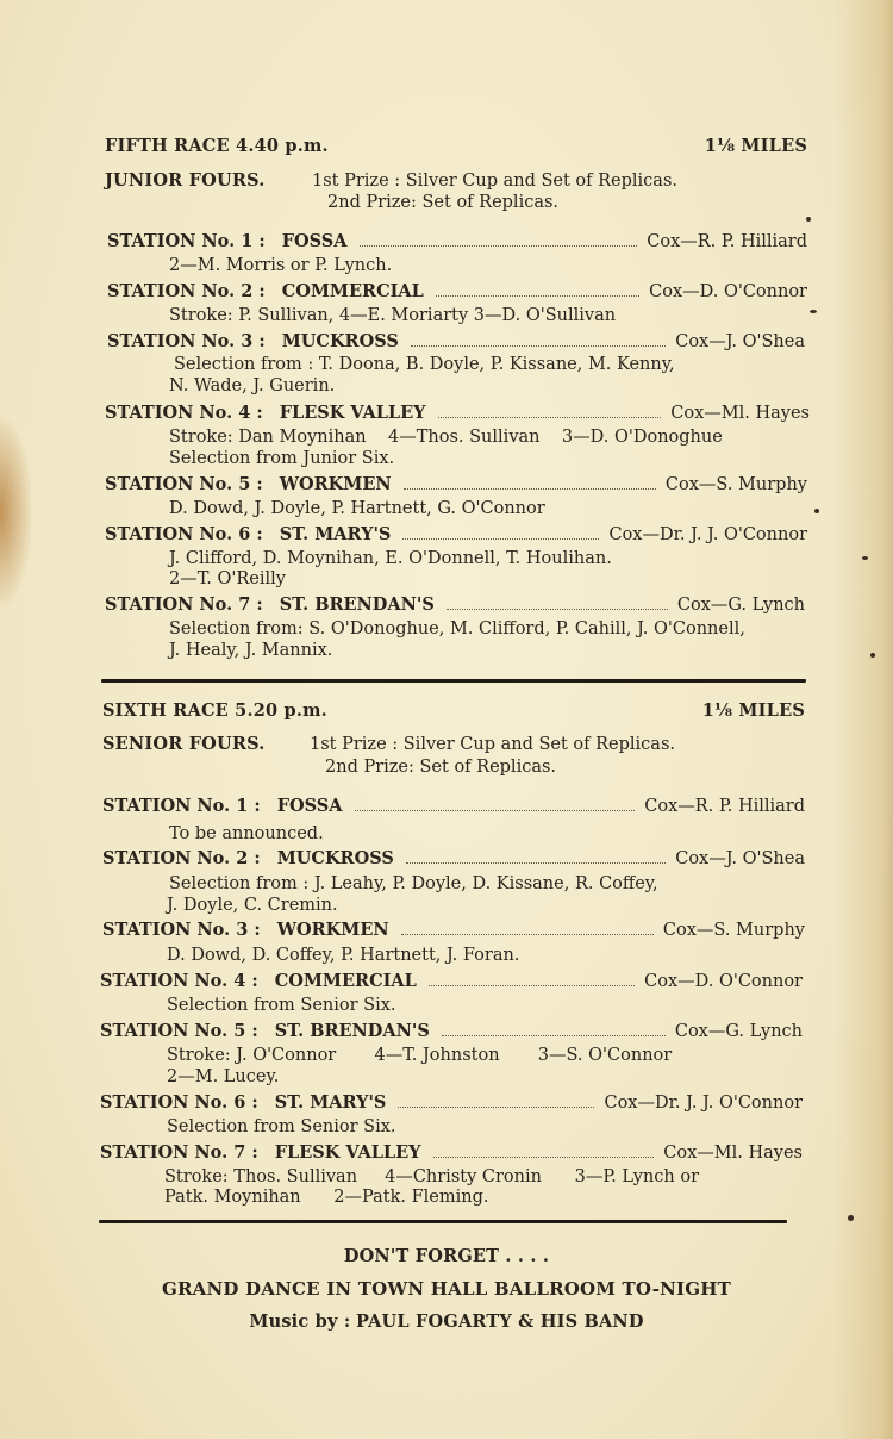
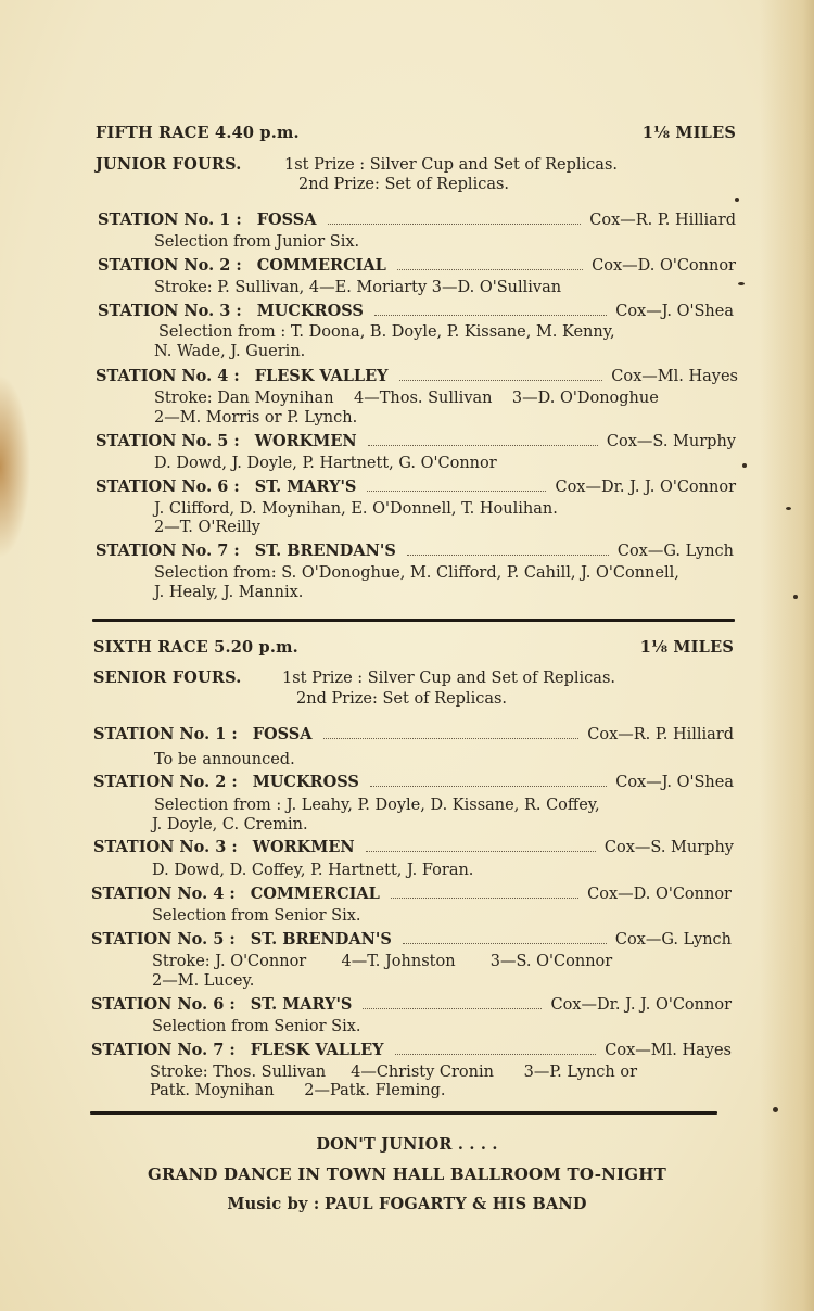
  FIFTH RACE 4.40 p.m.
  1⅛ MILES
  JUNIOR FOURS.
  1st Prize : Silver Cup and Set of Replicas.
  2nd Prize: Set of Replicas.
  STATION No. 1 :
  FOSSA
  Cox—R. P. Hilliard
- 2—M. Morris or P. Lynch.
+ Selection from Junior Six.
  STATION No. 2 :
  COMMERCIAL
  Cox—D. O'Connor
  Stroke: P. Sullivan, 4—E. Moriarty 3—D. O'Sullivan
  STATION No. 3 :
  MUCKROSS
  Cox—J. O'Shea
  Selection from : T. Doona, B. Doyle, P. Kissane, M. Kenny,
  N. Wade, J. Guerin.
  STATION No. 4 :
  FLESK VALLEY
  Cox—Ml. Hayes
  Stroke: Dan Moynihan 4—Thos. Sullivan 3—D. O'Donoghue
- Selection from Junior Six.
+ 2—M. Morris or P. Lynch.
  STATION No. 5 :
  WORKMEN
  Cox—S. Murphy
  D. Dowd, J. Doyle, P. Hartnett, G. O'Connor
  STATION No. 6 :
  ST. MARY'S
  Cox—Dr. J. J. O'Connor
  J. Clifford, D. Moynihan, E. O'Donnell, T. Houlihan.
  2—T. O'Reilly
  STATION No. 7 :
  ST. BRENDAN'S
  Cox—G. Lynch
  Selection from: S. O'Donoghue, M. Clifford, P. Cahill, J. O'Connell,
  J. Healy, J. Mannix.
  SIXTH RACE 5.20 p.m.
  1⅛ MILES
  SENIOR FOURS.
  1st Prize : Silver Cup and Set of Replicas.
  2nd Prize: Set of Replicas.
  STATION No. 1 :
  FOSSA
  Cox—R. P. Hilliard
  To be announced.
  STATION No. 2 :
  MUCKROSS
  Cox—J. O'Shea
  Selection from : J. Leahy, P. Doyle, D. Kissane, R. Coffey,
  J. Doyle, C. Cremin.
  STATION No. 3 :
  WORKMEN
  Cox—S. Murphy
  D. Dowd, D. Coffey, P. Hartnett, J. Foran.
  STATION No. 4 :
  COMMERCIAL
  Cox—D. O'Connor
  Selection from Senior Six.
  STATION No. 5 :
  ST. BRENDAN'S
  Cox—G. Lynch
  Stroke: J. O'Connor 4—T. Johnston 3—S. O'Connor
  2—M. Lucey.
  STATION No. 6 :
  ST. MARY'S
  Cox—Dr. J. J. O'Connor
  Selection from Senior Six.
  STATION No. 7 :
  FLESK VALLEY
  Cox—Ml. Hayes
  Stroke: Thos. Sullivan 4—Christy Cronin 3—P. Lynch or
  Patk. Moynihan 2—Patk. Fleming.
- DON'T FORGET . . . .
+ DON'T JUNIOR . . . .
  GRAND DANCE IN TOWN HALL BALLROOM TO-NIGHT
  Music by : PAUL FOGARTY & HIS BAND
